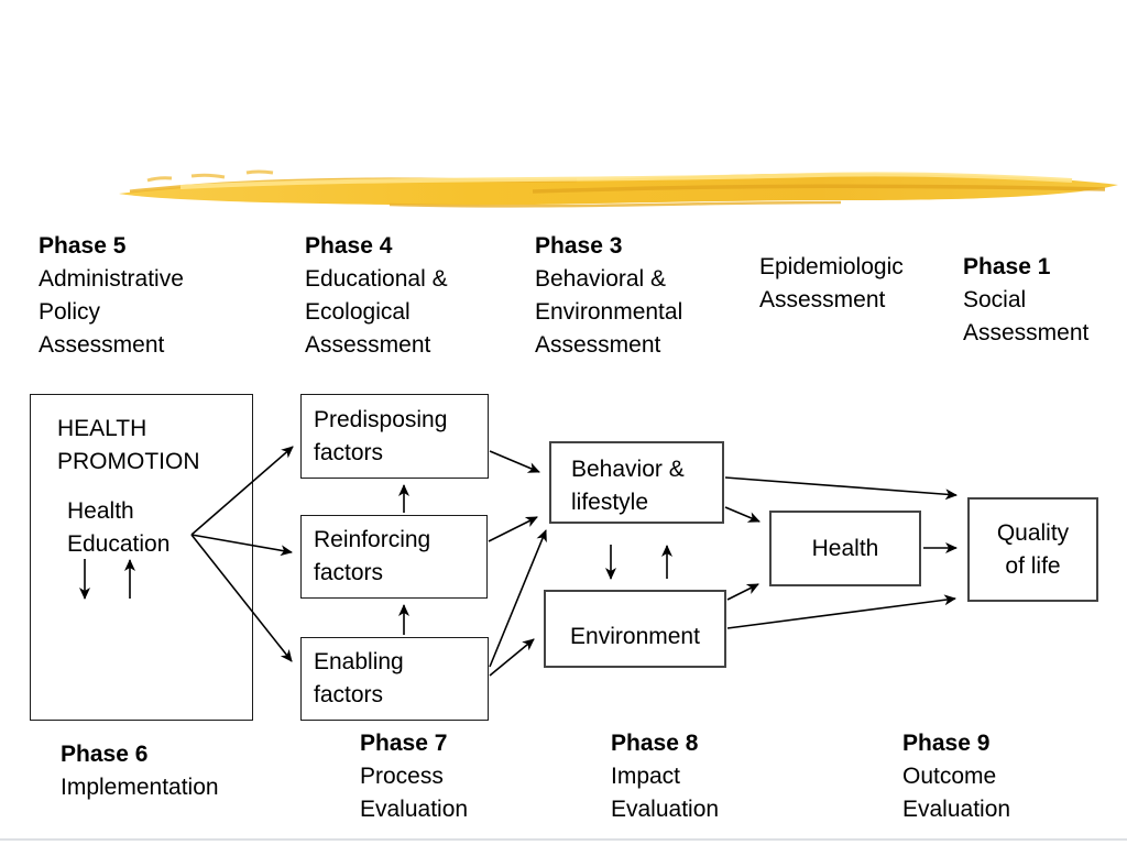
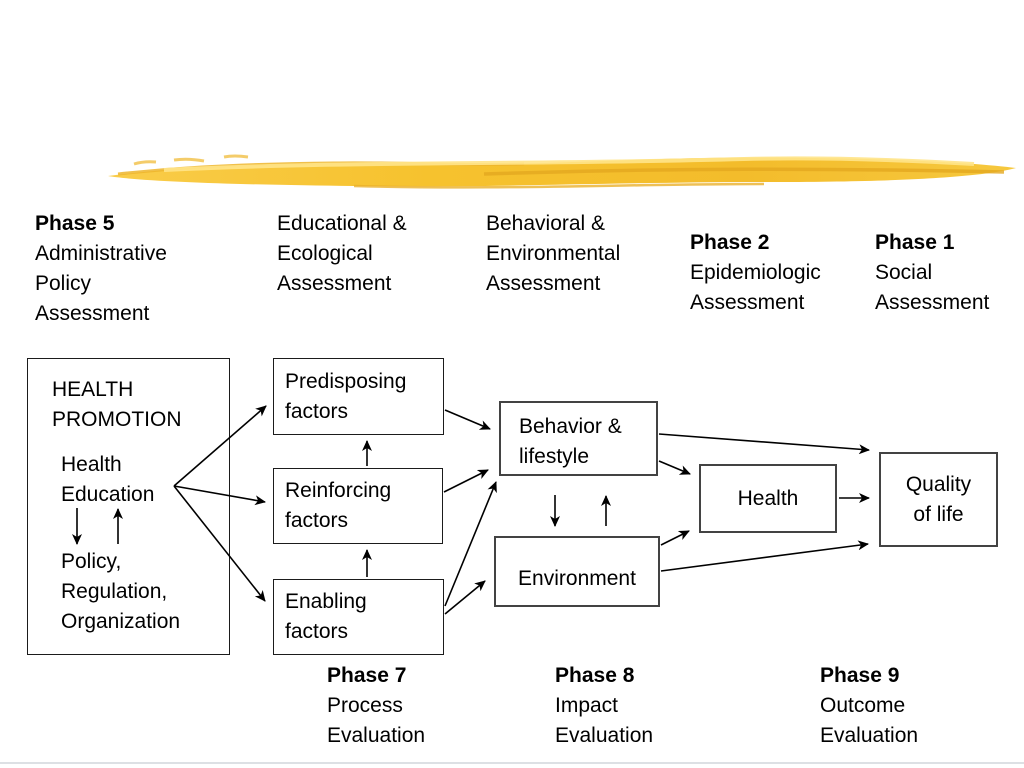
  Phase 5
  Administrative
  Policy
  Assessment
- Phase 4
  Educational &
  Ecological
  Assessment
- Phase 3
  Behavioral &
  Environmental
  Assessment
+ Phase 2
  Epidemiologic
  Assessment
  Phase 1
  Social
  Assessment
  HEALTH
  PROMOTION
  Health
  Education
+ Policy,
+ Regulation,
+ Organization
  Predisposing
  factors
  Reinforcing
  factors
  Enabling
  factors
  Behavior &
  lifestyle
  Environment
  Health
  Quality
  of life
- Phase 6
- Implementation
  Phase 7
  Process
  Evaluation
  Phase 8
  Impact
  Evaluation
  Phase 9
  Outcome
  Evaluation
